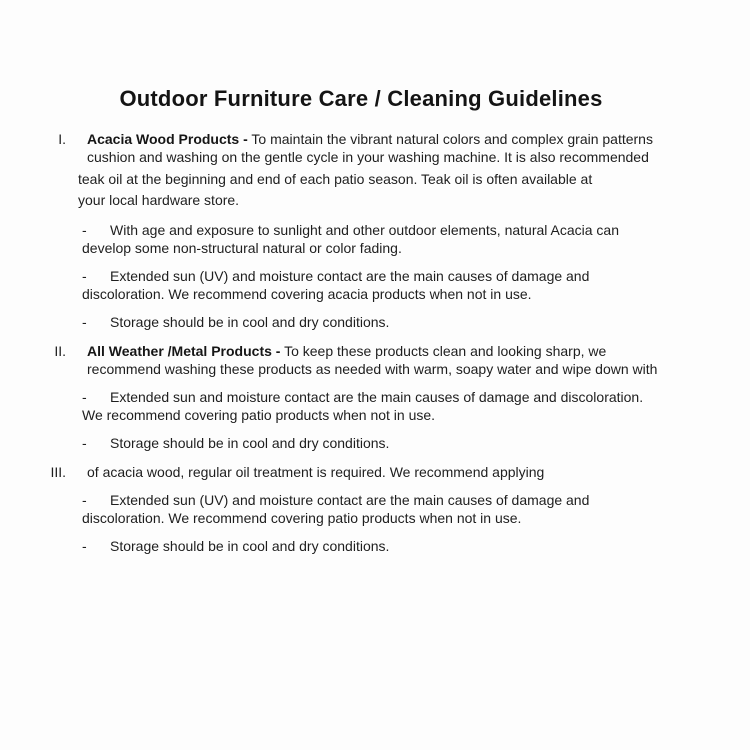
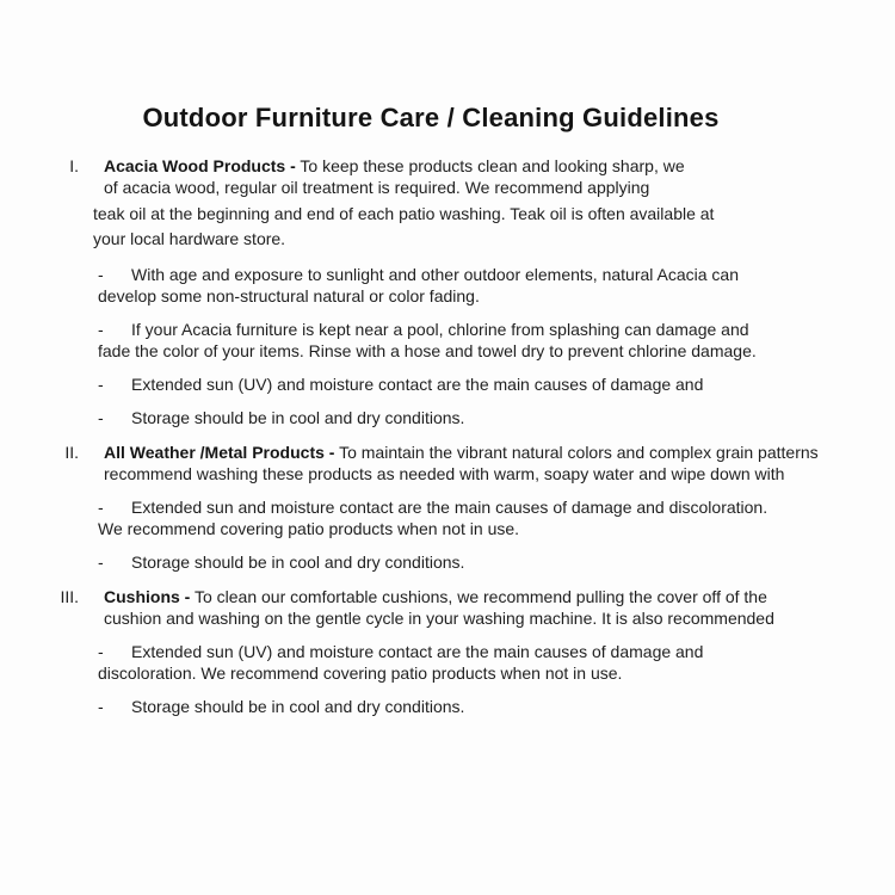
  Outdoor Furniture Care / Cleaning Guidelines
  I.
- Acacia Wood Products - To maintain the vibrant natural colors and complex grain patterns
+ Acacia Wood Products - To keep these products clean and looking sharp, we
- cushion and washing on the gentle cycle in your washing machine. It is also recommended
+ of acacia wood, regular oil treatment is required. We recommend applying
- teak oil at the beginning and end of each patio season. Teak oil is often available at
+ teak oil at the beginning and end of each patio washing. Teak oil is often available at
  your local hardware store.
  - With age and exposure to sunlight and other outdoor elements, natural Acacia can
  develop some non-structural natural or color fading.
+ - If your Acacia furniture is kept near a pool, chlorine from splashing can damage and
+ fade the color of your items. Rinse with a hose and towel dry to prevent chlorine damage.
  - Extended sun (UV) and moisture contact are the main causes of damage and
- discoloration. We recommend covering acacia products when not in use.
  - Storage should be in cool and dry conditions.
  II.
- All Weather /Metal Products - To keep these products clean and looking sharp, we
+ All Weather /Metal Products - To maintain the vibrant natural colors and complex grain patterns
  recommend washing these products as needed with warm, soapy water and wipe down with
  - Extended sun and moisture contact are the main causes of damage and discoloration.
  We recommend covering patio products when not in use.
  - Storage should be in cool and dry conditions.
  III.
+ Cushions - To clean our comfortable cushions, we recommend pulling the cover off of the
- of acacia wood, regular oil treatment is required. We recommend applying
+ cushion and washing on the gentle cycle in your washing machine. It is also recommended
  - Extended sun (UV) and moisture contact are the main causes of damage and
  discoloration. We recommend covering patio products when not in use.
  - Storage should be in cool and dry conditions.
